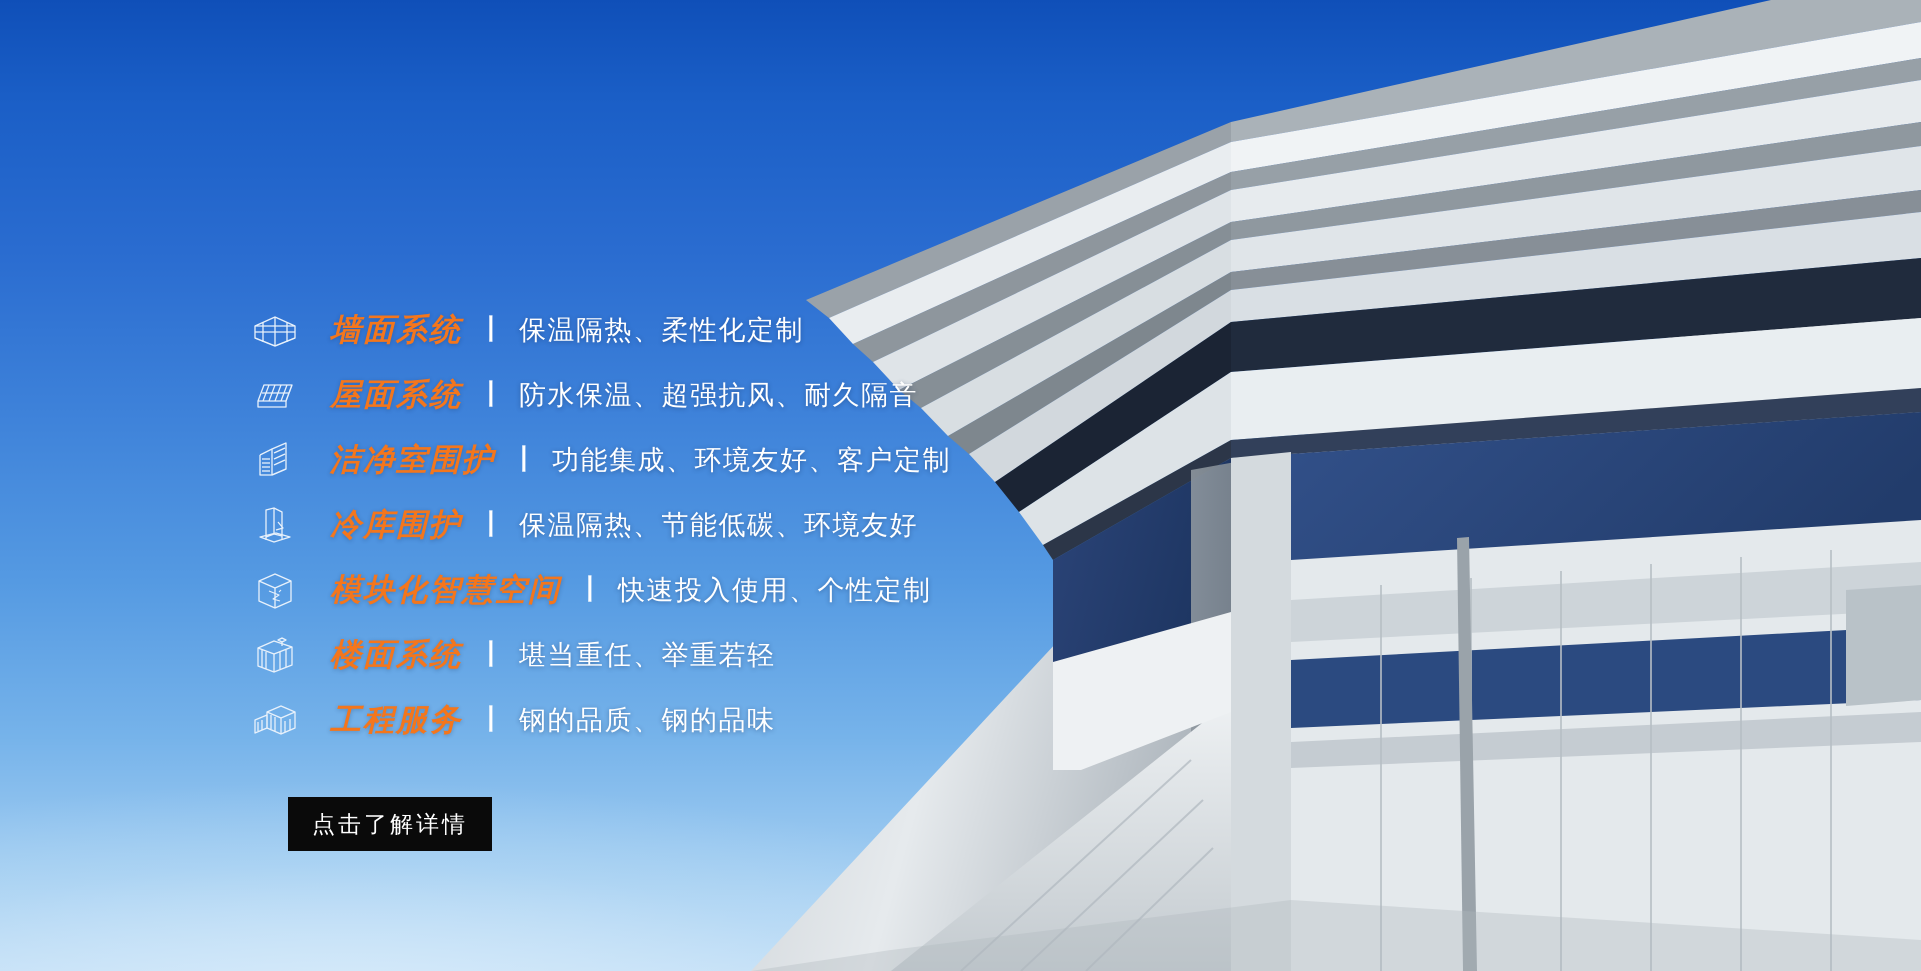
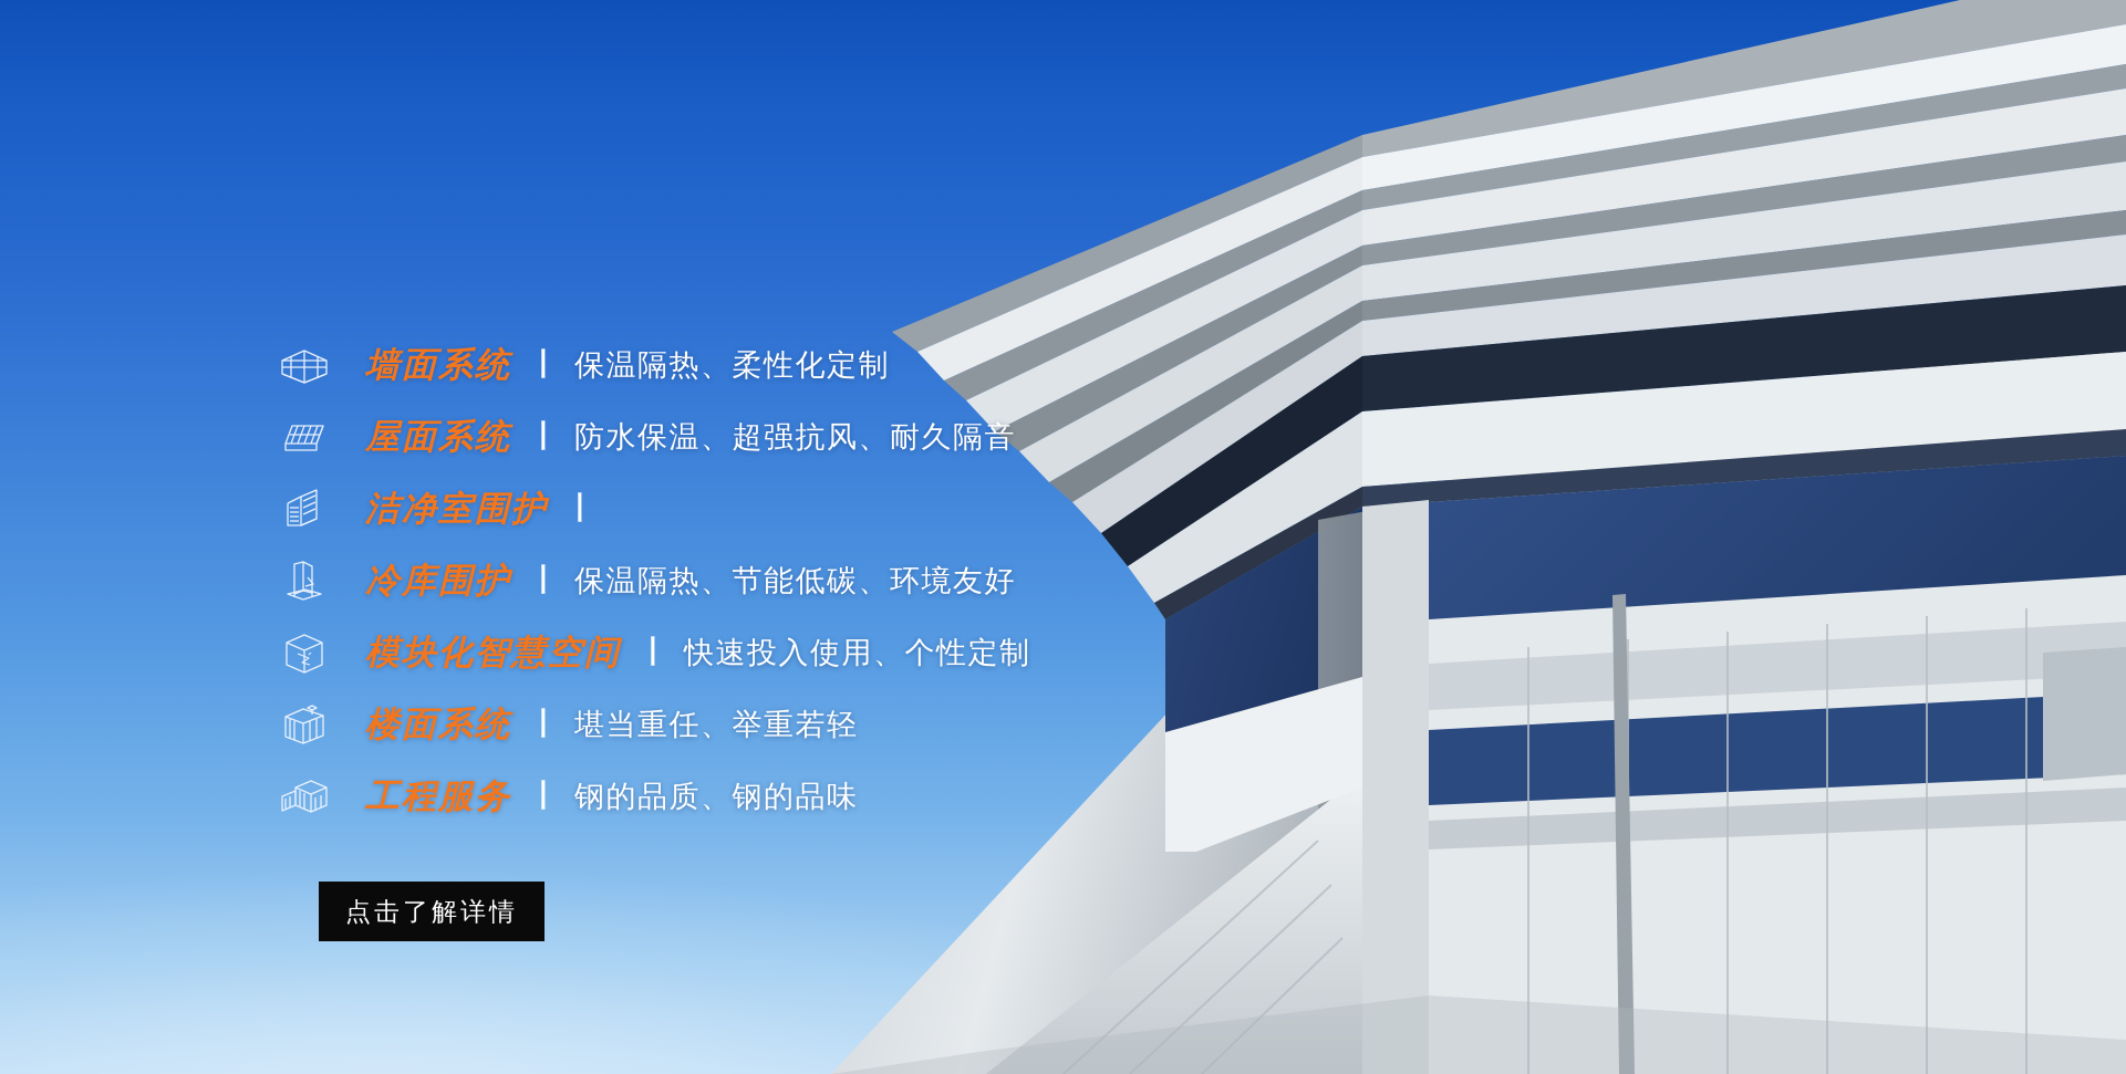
  墙面系统
  丨
  保温隔热、柔性化定制
  屋面系统
  丨
  防水保温、超强抗风、耐久隔音
  洁净室围护
  丨
- 功能集成、环境友好、客户定制
  冷库围护
  丨
  保温隔热、节能低碳、环境友好
  模块化智慧空间
  丨
  快速投入使用、个性定制
  楼面系统
  丨
  堪当重任、举重若轻
  工程服务
  丨
  钢的品质、钢的品味
  点击了解详情
